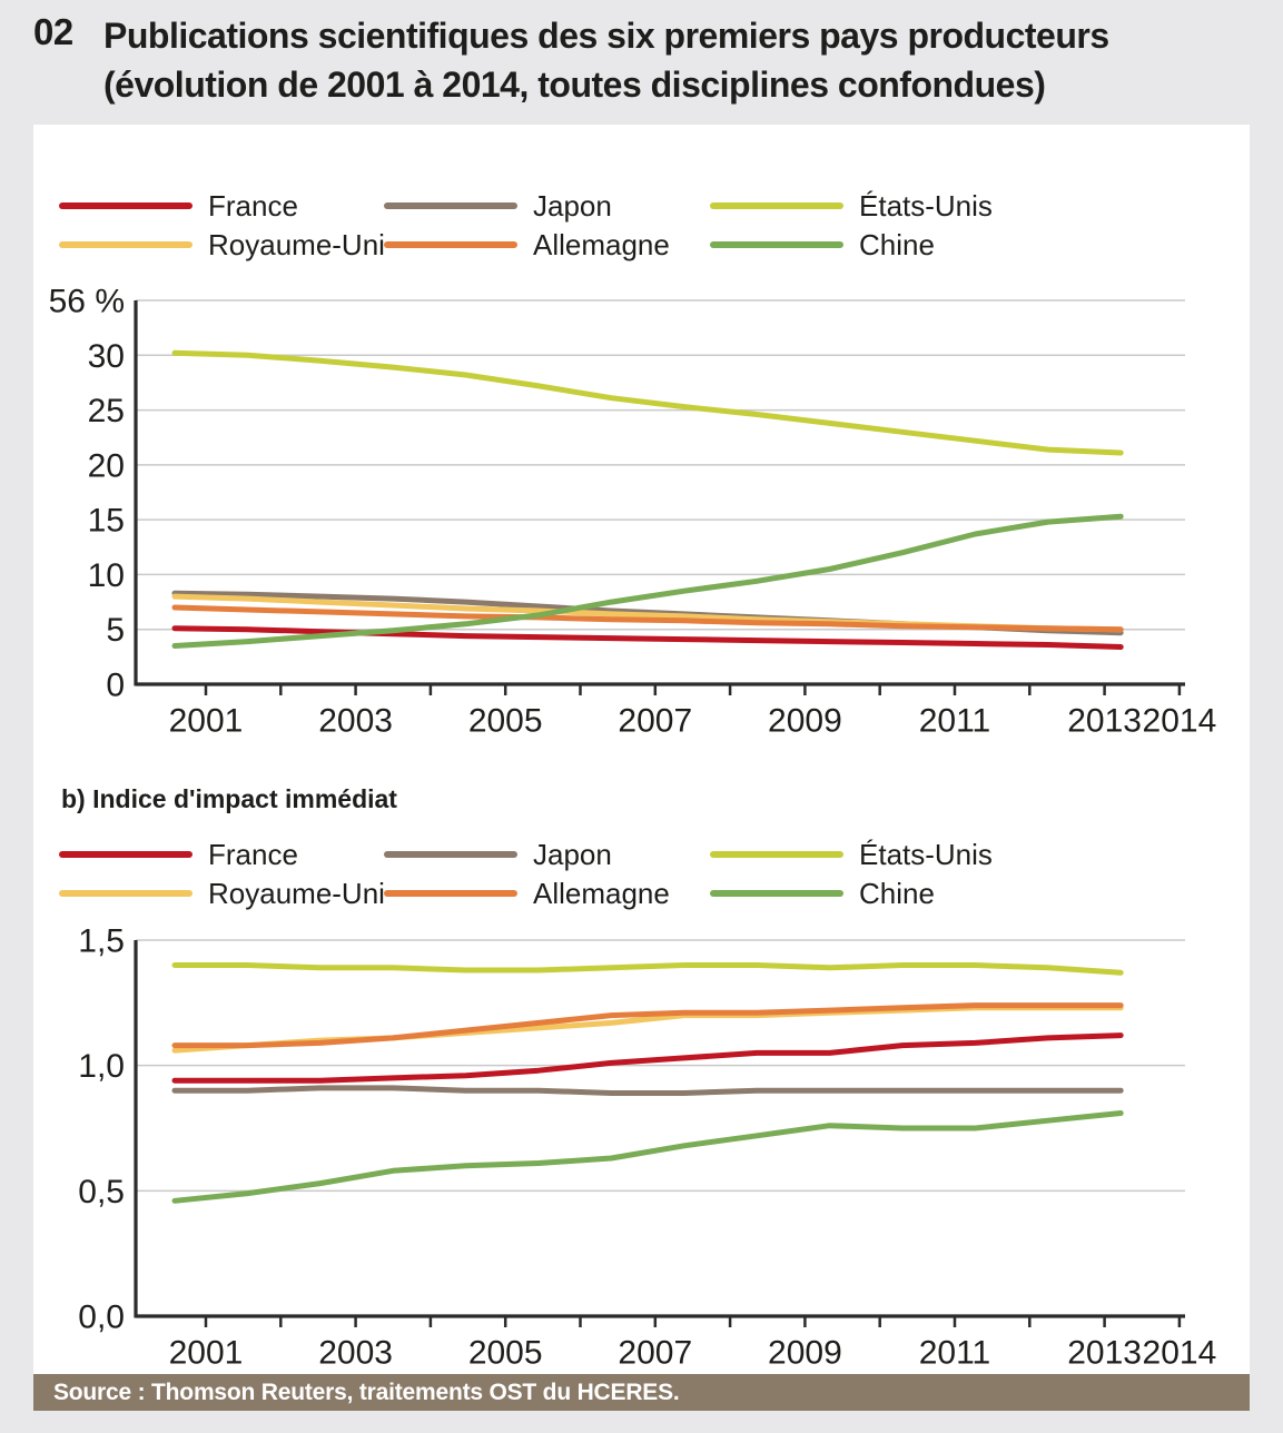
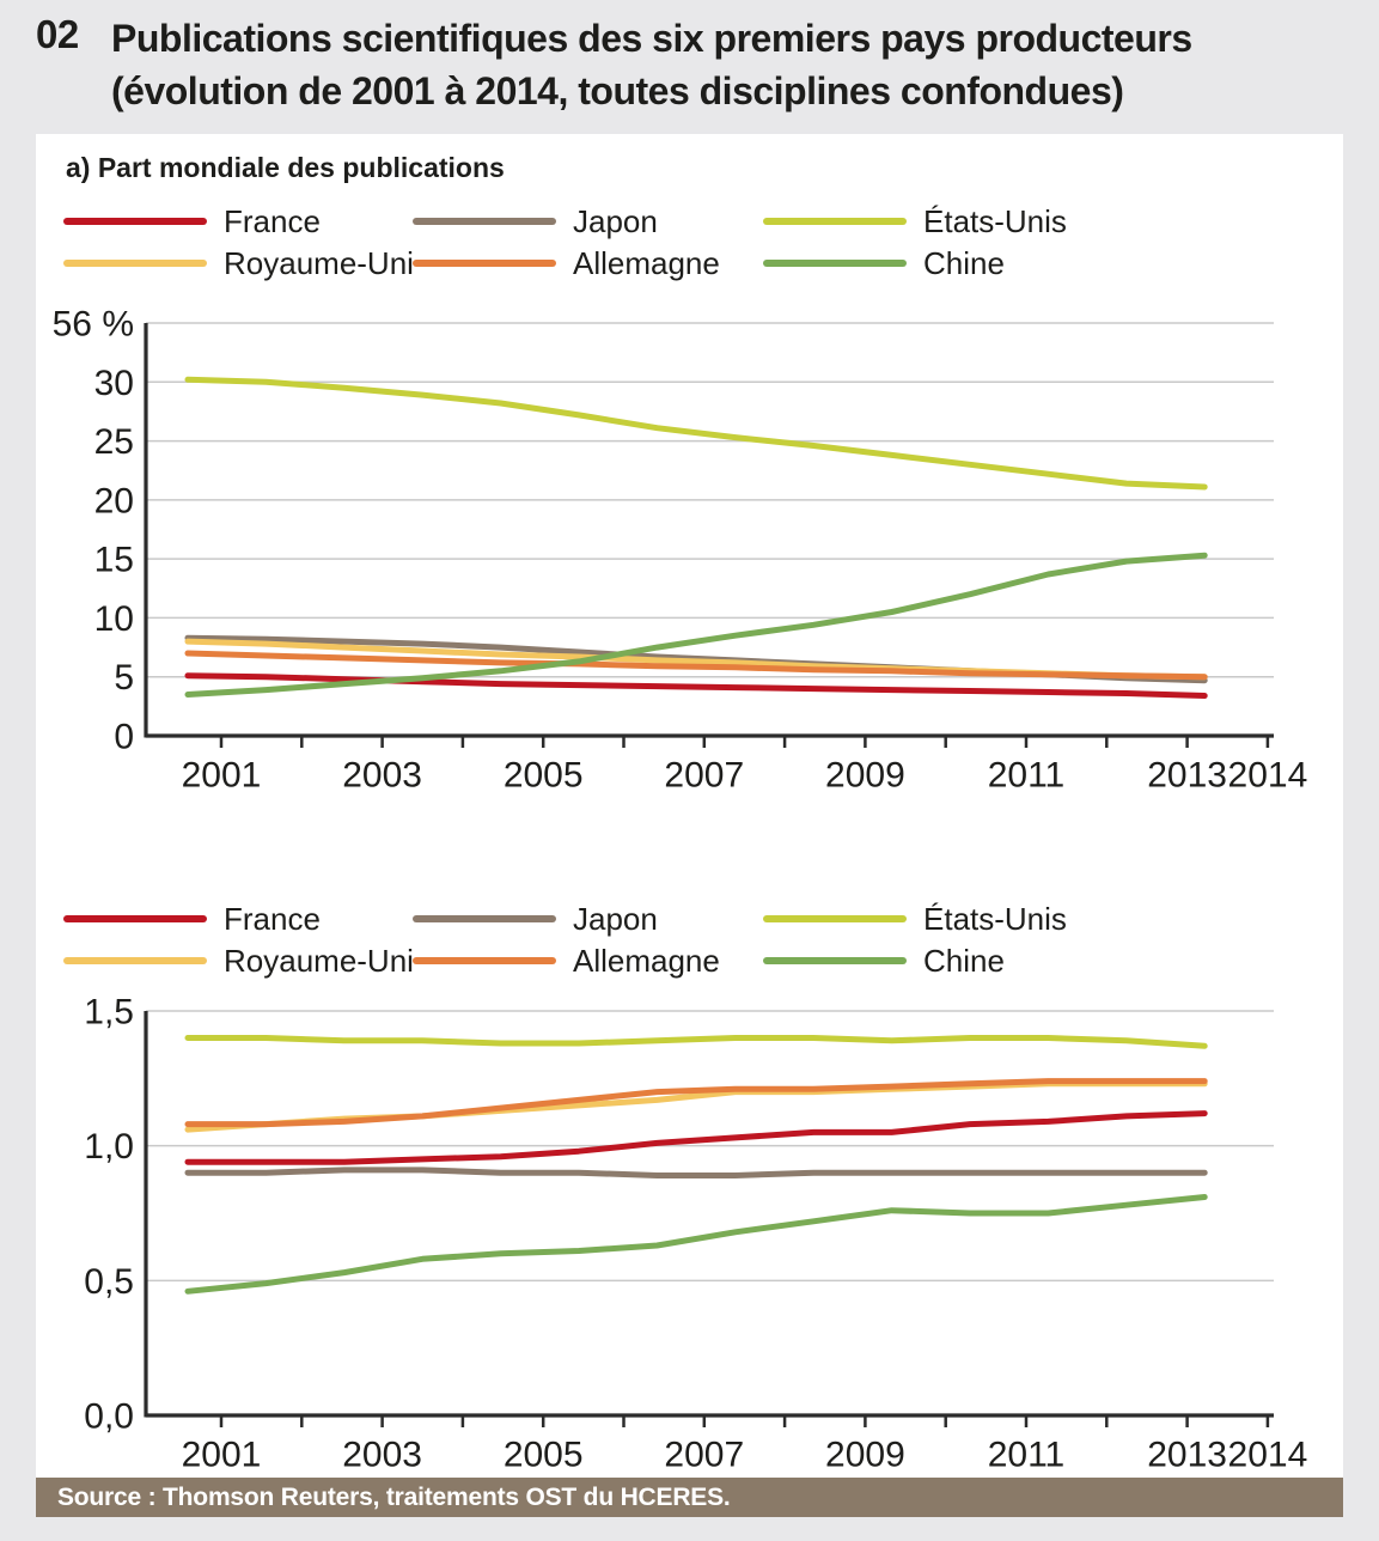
  02
  Publications scientifiques des six premiers pays producteurs
  (évolution de 2001 à 2014, toutes disciplines confondues)
+ a) Part mondiale des publications
  France
  Japon
  États-Unis
  Royaume-Uni
  Allemagne
  Chine
- b) Indice d'impact immédiat
  France
  Japon
  États-Unis
  Royaume-Uni
  Allemagne
  Chine
  0
  5
  10
  15
  20
  25
  30
  56 %
  2001
  2003
  2005
  2007
  2009
  2011
  2013
  2014
  0,0
  0,5
  1,0
  1,5
  2001
  2003
  2005
  2007
  2009
  2011
  2013
  2014
  Source : Thomson Reuters, traitements OST du HCERES.
